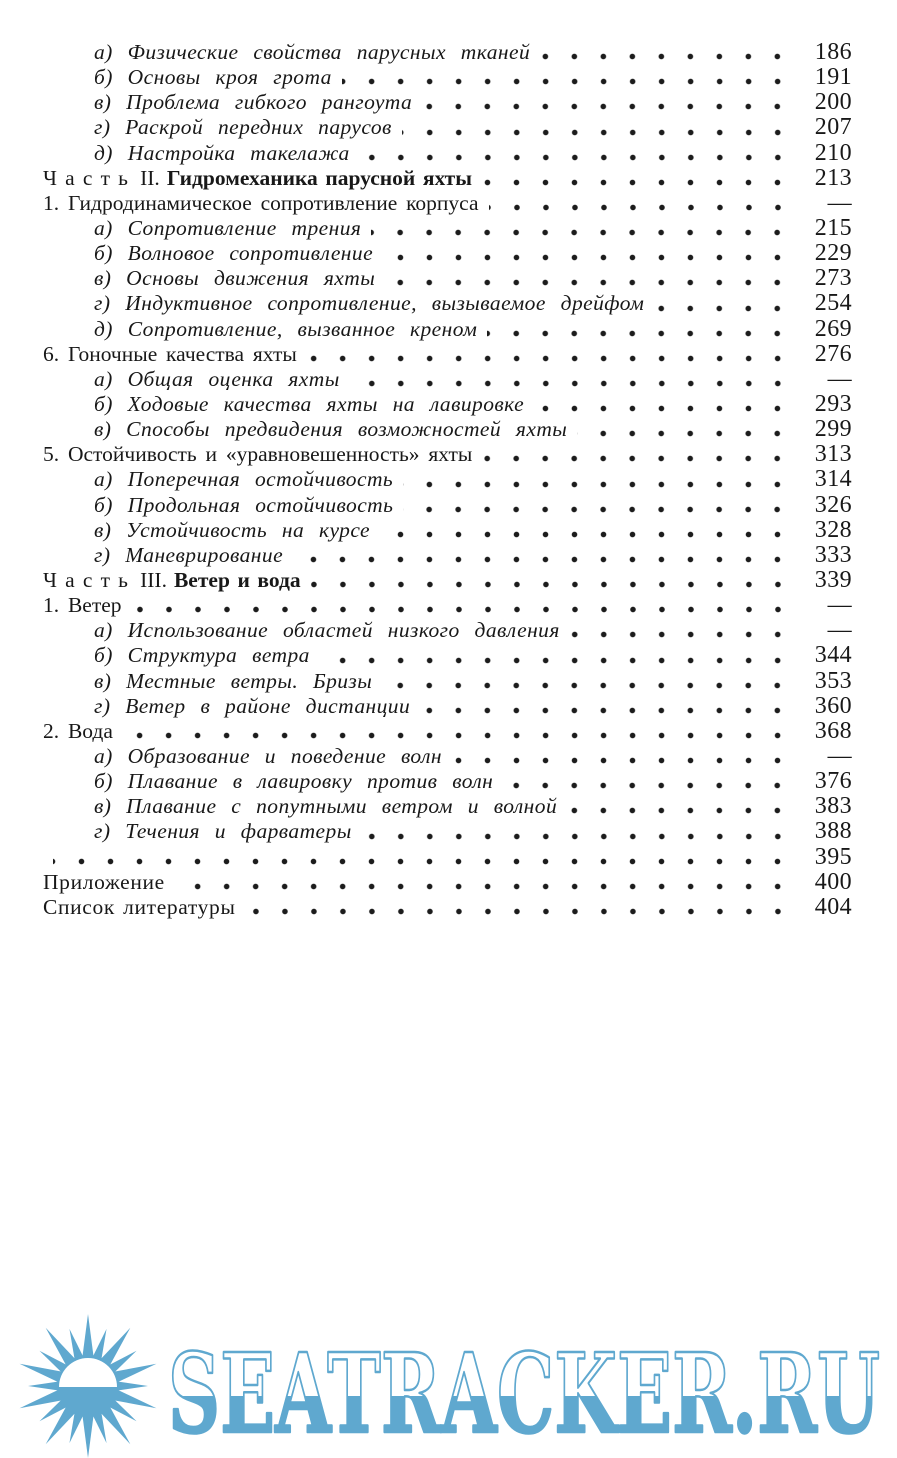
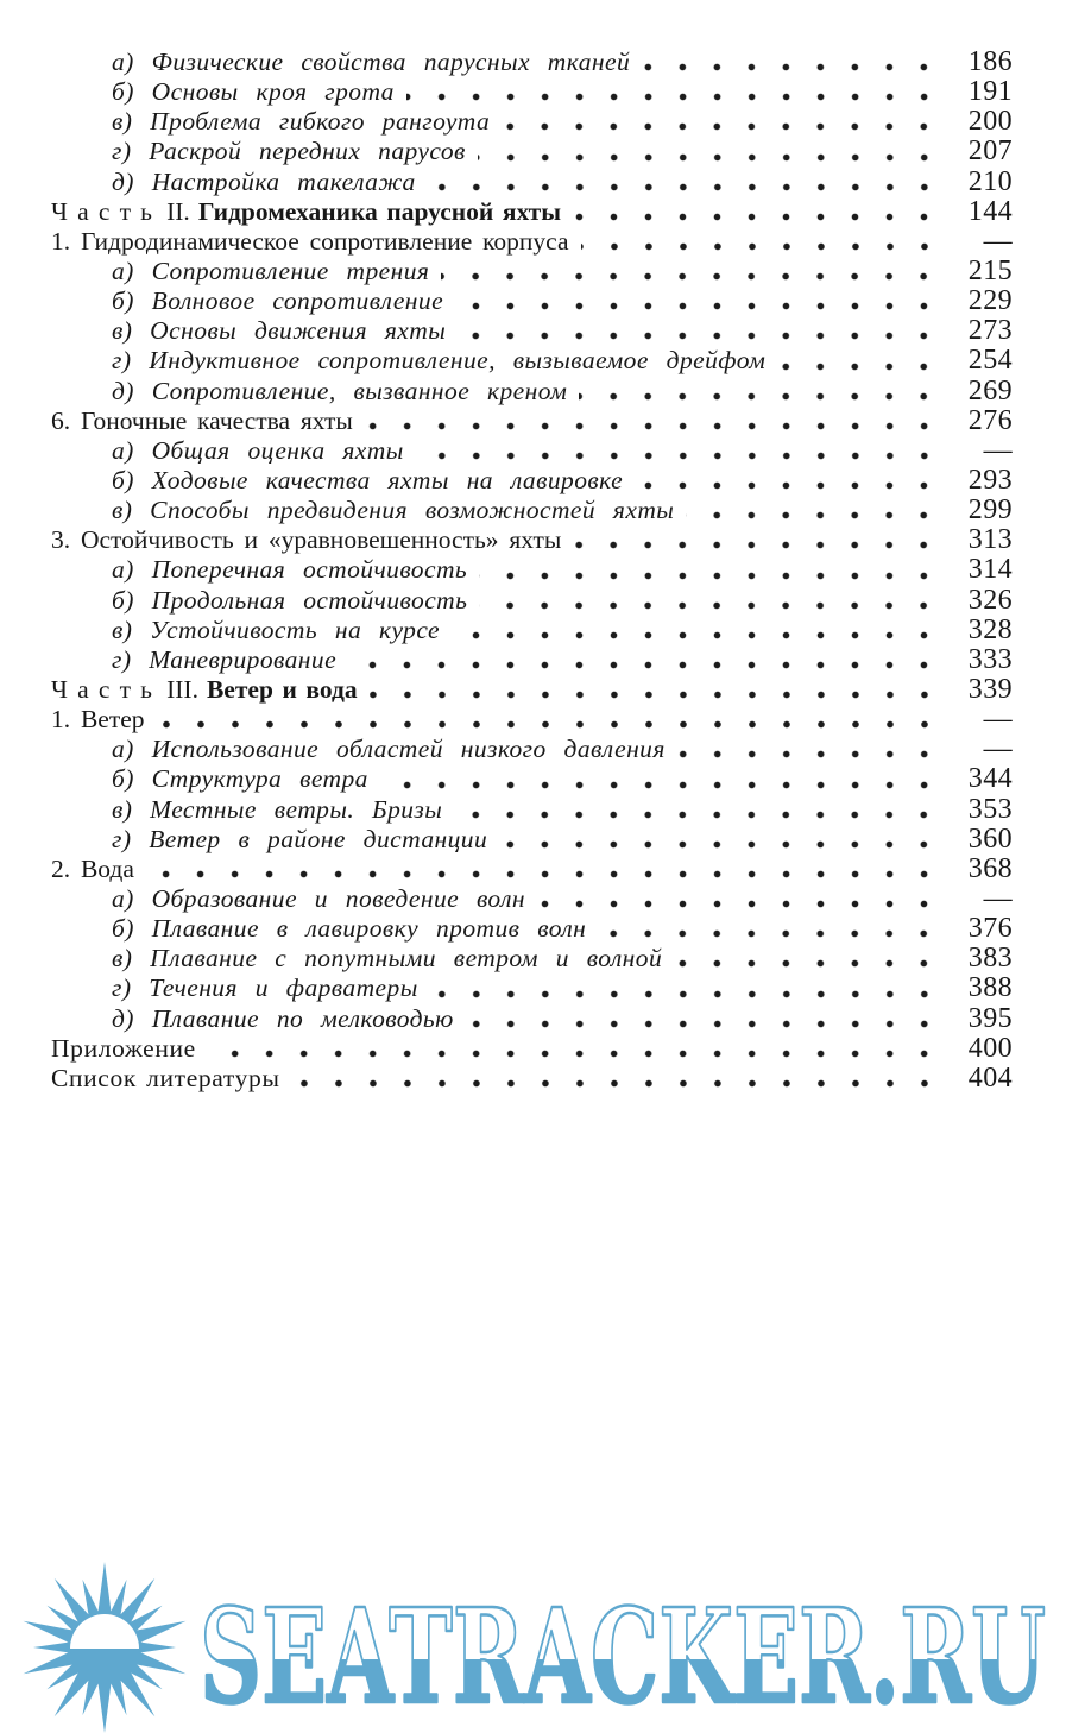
  а) Физические свойства парусных тканей
  186
  б) Основы кроя грота
  191
  в) Проблема гибкого рангоута
  200
  г) Раскрой передних парусов
  207
  д) Настройка такелажа
  210
  Часть II. Гидромеханика парусной яхты
- 213
+ 144
  1. Гидродинамическое сопротивление корпуса
  —
  а) Сопротивление трения
  215
  б) Волновое сопротивление
  229
  в) Основы движения яхты
  273
  г) Индуктивное сопротивление, вызываемое дрейфом
  254
  д) Сопротивление, вызванное креном
  269
  6. Гоночные качества яхты
  276
  а) Общая оценка яхты
  —
  б) Ходовые качества яхты на лавировке
  293
  в) Способы предвидения возможностей яхты
  299
- 5. Остойчивость и «уравновешенность» яхты
+ 3. Остойчивость и «уравновешенность» яхты
  313
  а) Поперечная остойчивость
  314
  б) Продольная остойчивость
  326
  в) Устойчивость на курсе
  328
  г) Маневрирование
  333
  Часть III. Ветер и вода
  339
  1. Ветер
  —
  а) Использование областей низкого давления
  —
  б) Структура ветра
  344
  в) Местные ветры. Бризы
  353
  г) Ветер в районе дистанции
  360
  2. Вода
  368
  а) Образование и поведение волн
  —
  б) Плавание в лавировку против волн
  376
  в) Плавание с попутными ветром и волной
  383
  г) Течения и фарватеры
  388
+ д) Плавание по мелководью
  395
  Приложение
  400
  Список литературы
  404
  SEATRACKER.RU
